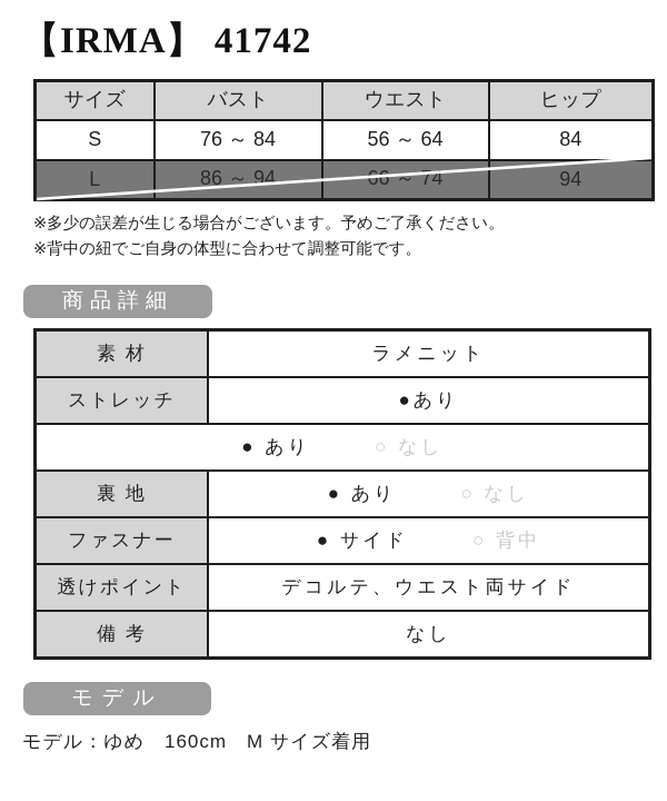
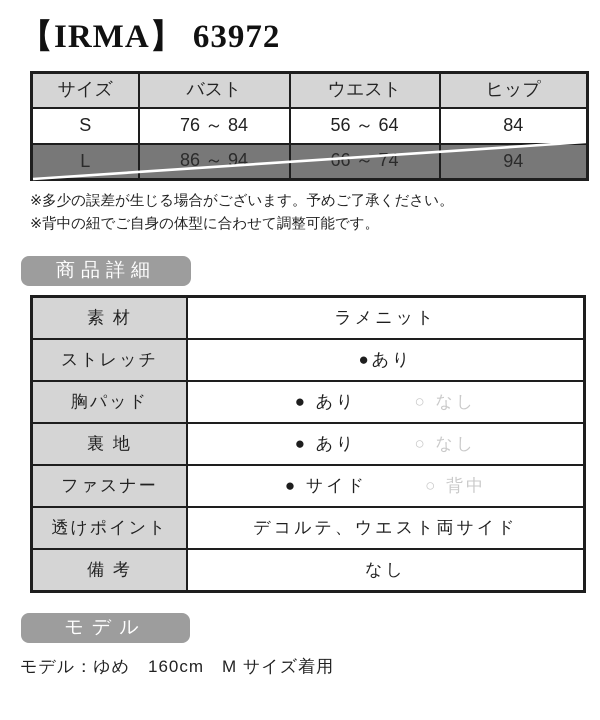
- 【IRMA】 41742
+ 【IRMA】 63972
  サイズ	バスト	ウエスト	ヒップ
  S	76 ～ 84	56 ～ 64	84
  L	86 ～ 94	66 ～ 74	94
  ※多少の誤差が生じる場合がございます。予めご了承ください。
  ※背中の紐でご自身の体型に合わせて調整可能です。
  商品詳細
  素 材
  ラメニット
  ストレッチ
  ●あり
+ 胸パッド
  ● あり
  ○ なし
  裏 地
  ● あり
  ○ なし
  ファスナー
  ● サイド
  ○ 背中
  透けポイント
  デコルテ、ウエスト両サイド
  備 考
  なし
  モデル
  モデル：ゆめ 160cm M サイズ着用
